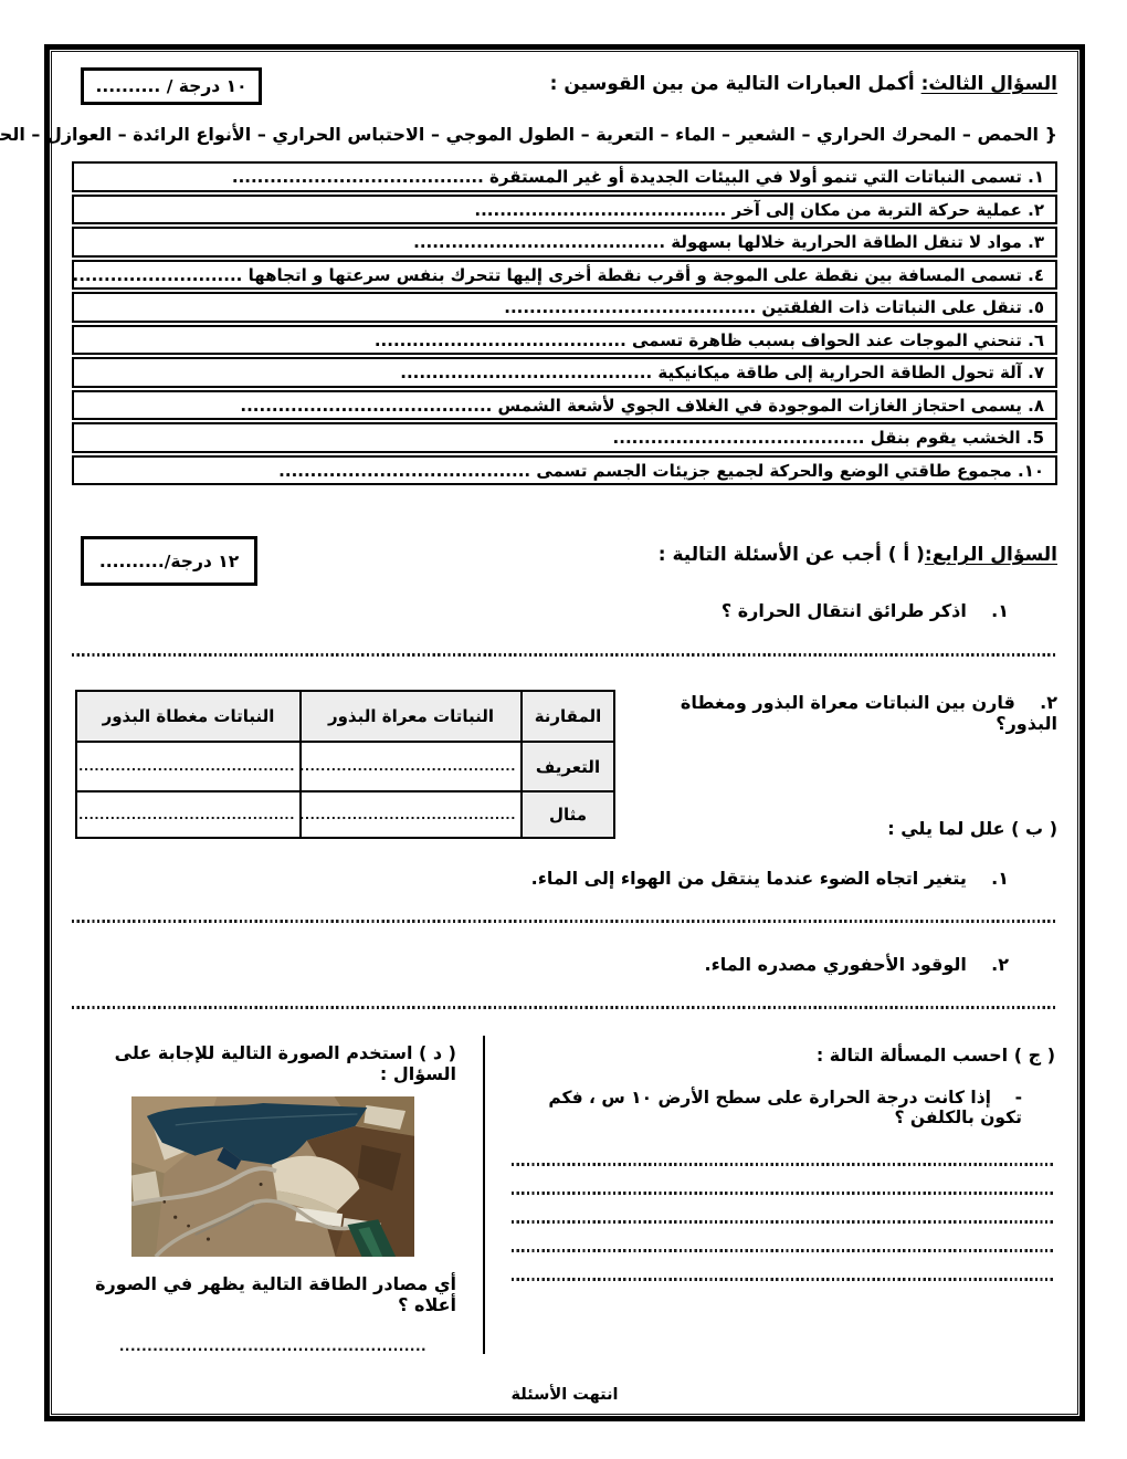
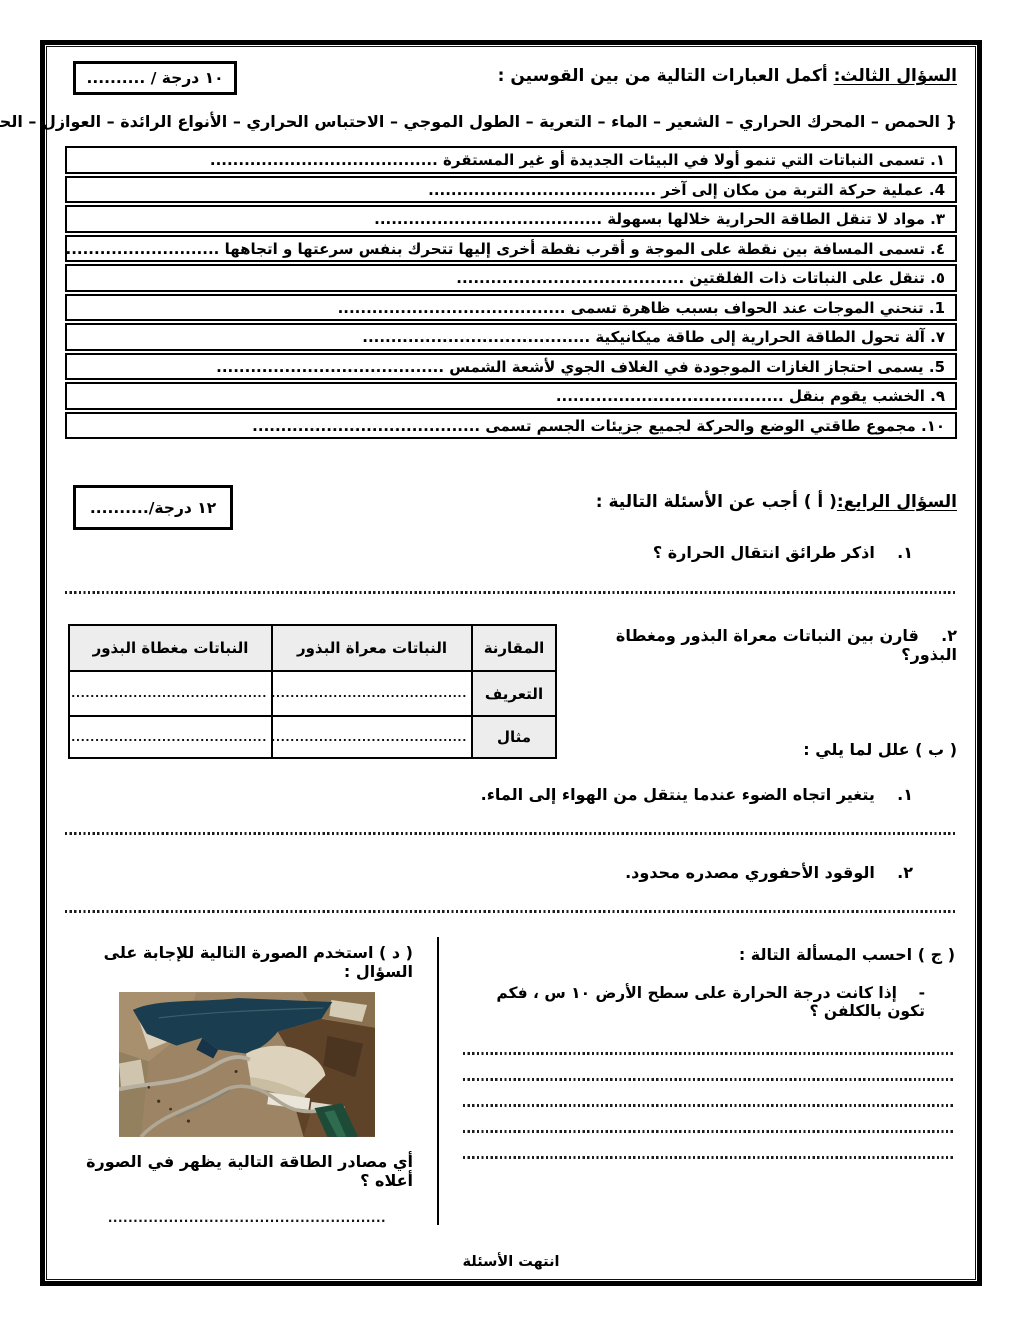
  السؤال الثالث: أكمل العبارات التالية من بين القوسين :
  .......... / ١٠ درجة
  { الحمص – المحرك الحراري – الشعير – الماء – التعرية – الطول الموجي – الاحتباس الحراري – الأنواع الرائدة – العوازل – الح
  ١. تسمى النباتات التي تنمو أولا في البيئات الجديدة أو غير المستقرة ........................................
- ٢. عملية حركة التربة من مكان إلى آخر ........................................
+ 4. عملية حركة التربة من مكان إلى آخر ........................................
  ٣. مواد لا تنقل الطاقة الحرارية خلالها بسهولة ........................................
  ٤. تسمى المسافة بين نقطة على الموجة و أقرب نقطة أخرى إليها تتحرك بنفس سرعتها و اتجاهها ...........................
  ٥. تنقل على النباتات ذات الفلقتين ........................................
- ٦. تنحني الموجات عند الحواف بسبب ظاهرة تسمى ........................................
+ 1. تنحني الموجات عند الحواف بسبب ظاهرة تسمى ........................................
  ٧. آلة تحول الطاقة الحرارية إلى طاقة ميكانيكية ........................................
- ٨. يسمى احتجاز الغازات الموجودة في الغلاف الجوي لأشعة الشمس ........................................
+ 5. يسمى احتجاز الغازات الموجودة في الغلاف الجوي لأشعة الشمس ........................................
- 5. الخشب يقوم بنقل ........................................
+ ٩. الخشب يقوم بنقل ........................................
  ١٠. مجموع طاقتي الوضع والحركة لجميع جزيئات الجسم تسمى ........................................
  السؤال الرابع:( أ ) أجب عن الأسئلة التالية :
  ........../١٢ درجة
  ١. اذكر طرائق انتقال الحرارة ؟
  ٢. قارن بين النباتات معراة البذور ومغطاة البذور؟
  ( ب ) علل لما يلي :
  المقارنة	النباتات معراة البذور	النباتات مغطاة البذور
  التعريف	.........................................	..........................................
  مثال	.........................................	..........................................
  ١. يتغير اتجاه الضوء عندما ينتقل من الهواء إلى الماء.
- ٢. الوقود الأحفوري مصدره الماء.
+ ٢. الوقود الأحفوري مصدره محدود.
  ( ج ) احسب المسألة التالة :
  - إذا كانت درجة الحرارة على سطح الأرض ١٠ س ، فكم تكون بالكلفن ؟
  ( د ) استخدم الصورة التالية للإجابة على السؤال :
  أي مصادر الطاقة التالية يظهر في الصورة أعلاه ؟
  .......................................................
  انتهت الأسئلة
